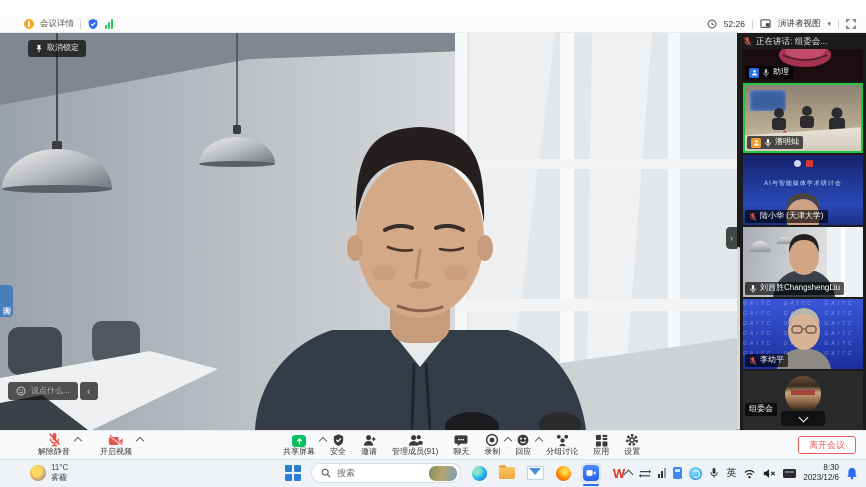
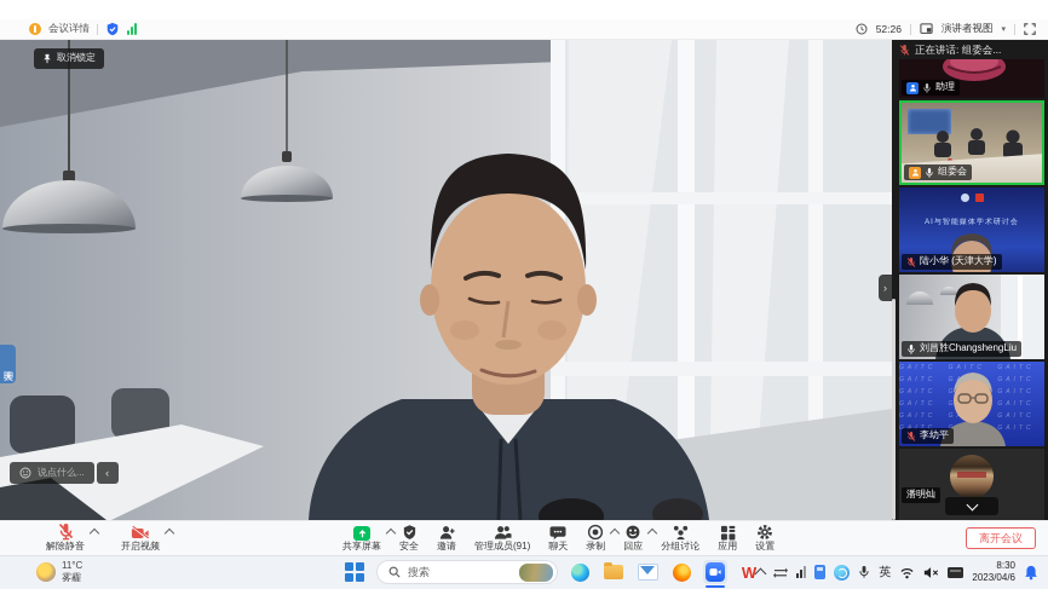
  会议详情
  52:26
  演讲者视图
  取消锁定
  说点什么...
  ‹
  ›
  正在讲话: 组委会...
  助理
- 潘明灿
+ 组委会
  陆小华 (天津大学)
  刘昌胜ChangshengLiu
  李幼平
- 组委会
+ 潘明灿
  解除静音
  开启视频
  共享屏幕
  安全
  邀请
  管理成员(91)
  聊天
  录制
  回应
  分组讨论
  应用
  设置
  离开会议
  11°C
  雾霾
  搜索
  W
  英
  8:30
- 2023/12/6
+ 2023/04/6
